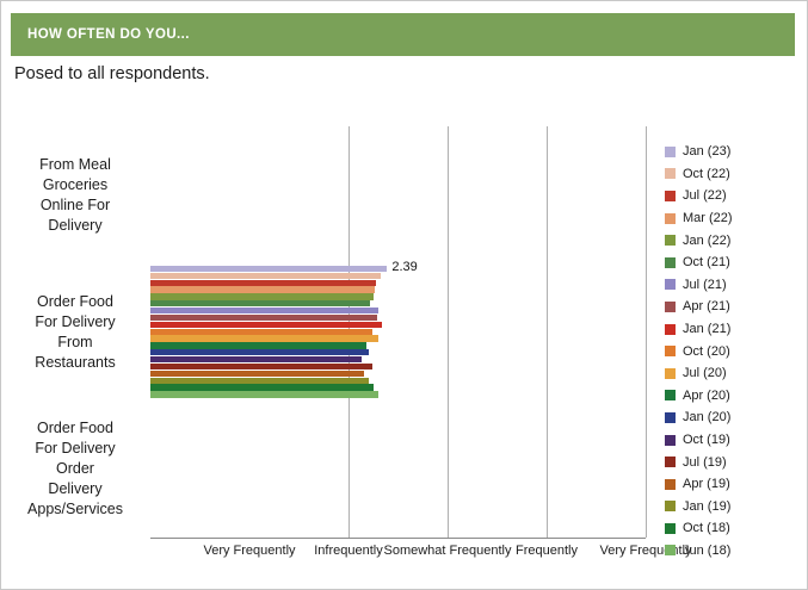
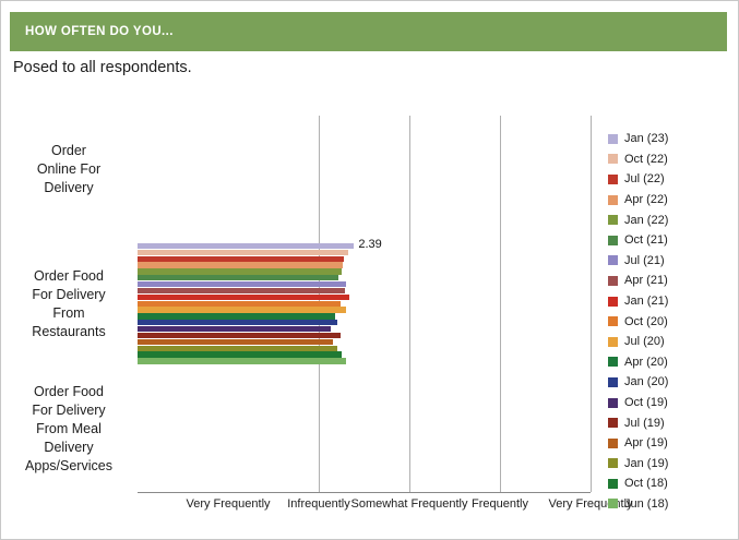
  HOW OFTEN DO YOU...
  Posed to all respondents.
  2.39
- From Meal
+ Order
- Groceries
  Online For
  Delivery
  Order Food
  For Delivery
  From
  Restaurants
  Order Food
  For Delivery
- Order
+ From Meal
  Delivery
  Apps/Services
  Very Frequently
  Infrequently
  Somewhat Frequently
  Frequently
  Very Frequtly
  Jan (23)
  Oct (22)
  Jul (22)
- Mar (22)
+ Apr (22)
  Jan (22)
  Oct (21)
  Jul (21)
  Apr (21)
  Jan (21)
  Oct (20)
  Jul (20)
  Apr (20)
  Jan (20)
  Oct (19)
  Jul (19)
  Apr (19)
  Jan (19)
  Oct (18)
  Jun (18)
